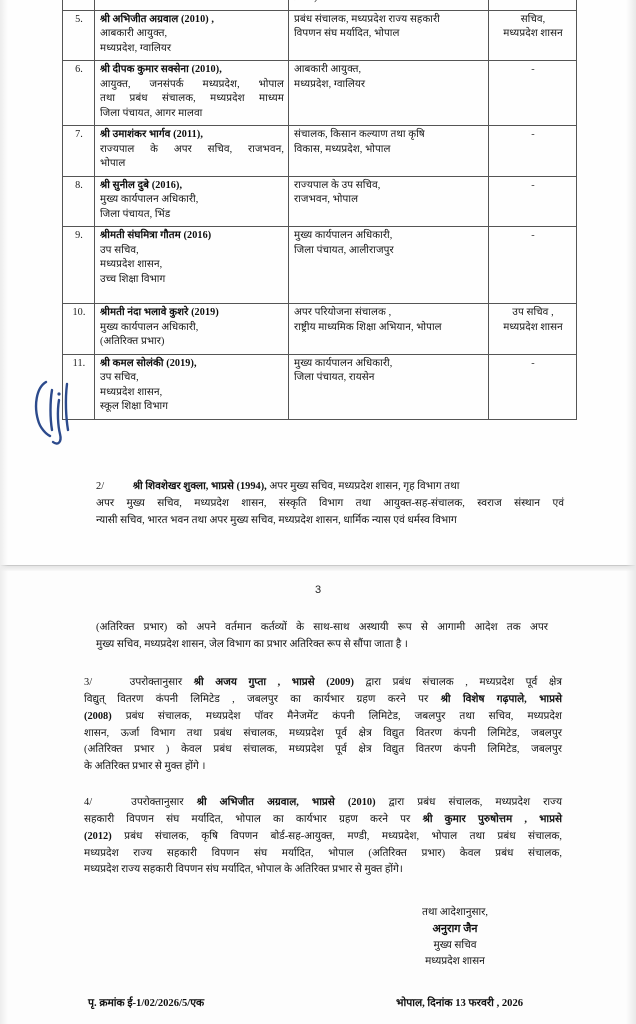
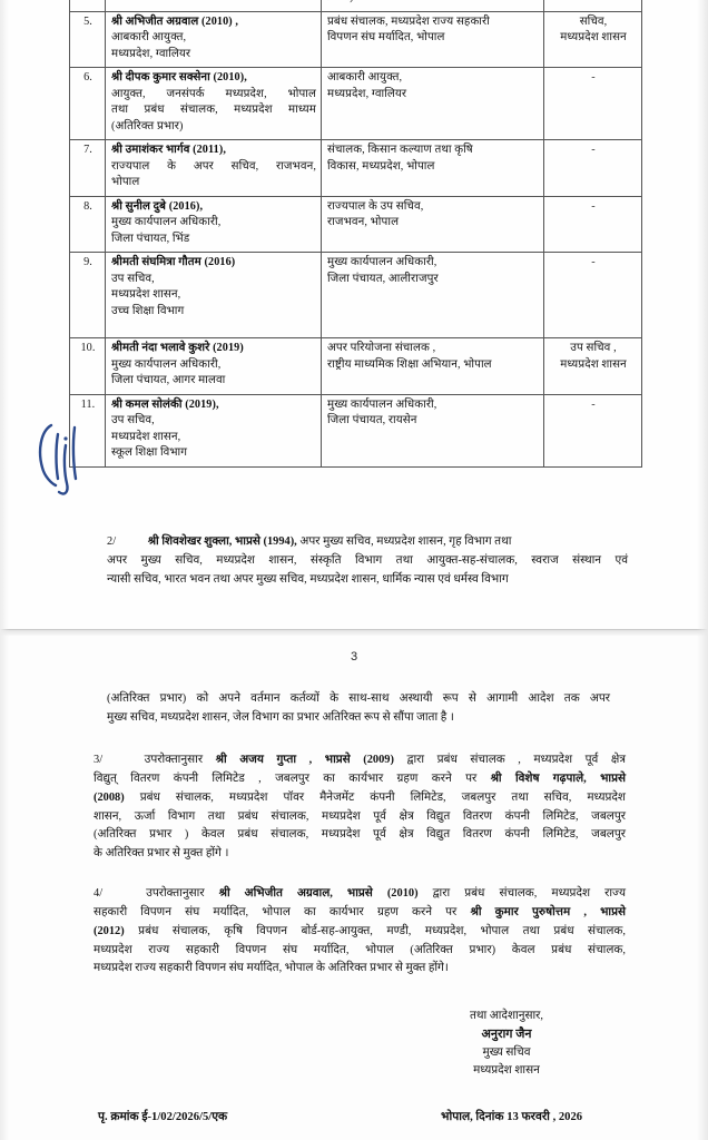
  5.	श्री अभिजीत अग्रवाल (2010) , आबकारी आयुक्त, मध्यप्रदेश, ग्वालियर	प्रबंध संचालक, मध्यप्रदेश राज्य सहकारी विपणन संघ मर्यादित, भोपाल	सचिव, मध्यप्रदेश शासन
- 6.	श्री दीपक कुमार सक्सेना (2010), आयुक्त, जनसंपर्क मध्यप्रदेश, भोपाल तथा प्रबंध संचालक, मध्यप्रदेश माध्यम जिला पंचायत, आगर मालवा	आबकारी आयुक्त, मध्यप्रदेश, ग्वालियर	-
+ 6.	श्री दीपक कुमार सक्सेना (2010), आयुक्त, जनसंपर्क मध्यप्रदेश, भोपाल तथा प्रबंध संचालक, मध्यप्रदेश माध्यम (अतिरिक्त प्रभार)	आबकारी आयुक्त, मध्यप्रदेश, ग्वालियर	-
  7.	श्री उमाशंकर भार्गव (2011), राज्यपाल के अपर सचिव, राजभवन, भोपाल	संचालक, किसान कल्याण तथा कृषि विकास, मध्यप्रदेश, भोपाल	-
  8.	श्री सुनील दुबे (2016), मुख्य कार्यपालन अधिकारी, जिला पंचायत, भिंड	राज्यपाल के उप सचिव, राजभवन, भोपाल	-
  9.	श्रीमती संघमित्रा गौतम (2016) उप सचिव, मध्यप्रदेश शासन, उच्च शिक्षा विभाग	मुख्य कार्यपालन अधिकारी, जिला पंचायत, आलीराजपुर	-
- 10.	श्रीमती नंदा भलावे कुशरे (2019) मुख्य कार्यपालन अधिकारी, (अतिरिक्त प्रभार)	अपर परियोजना संचालक , राष्ट्रीय माध्यमिक शिक्षा अभियान, भोपाल	उप सचिव , मध्यप्रदेश शासन
+ 10.	श्रीमती नंदा भलावे कुशरे (2019) मुख्य कार्यपालन अधिकारी, जिला पंचायत, आगर मालवा	अपर परियोजना संचालक , राष्ट्रीय माध्यमिक शिक्षा अभियान, भोपाल	उप सचिव , मध्यप्रदेश शासन
  11.	श्री कमल सोलंकी (2019), उप सचिव, मध्यप्रदेश शासन, स्कूल शिक्षा विभाग	मुख्य कार्यपालन अधिकारी, जिला पंचायत, रायसेन	-
  2/ श्री शिवशेखर शुक्ला, भाप्रसे (1994), अपर मुख्य सचिव, मध्यप्रदेश शासन, गृह विभाग तथा
  अपर मुख्य सचिव, मध्यप्रदेश शासन, संस्कृति विभाग तथा आयुक्त-सह-संचालक, स्वराज संस्थान एवं
  न्यासी सचिव, भारत भवन तथा अपर मुख्य सचिव, मध्यप्रदेश शासन, धार्मिक न्यास एवं धर्मस्व विभाग
  3
  (अतिरिक्त प्रभार) को अपने वर्तमान कर्तव्यों के साथ-साथ अस्थायी रूप से आगामी आदेश तक अपर
  मुख्य सचिव, मध्यप्रदेश शासन, जेल विभाग का प्रभार अतिरिक्त रूप से सौंपा जाता है ।
  3/ उपरोक्तानुसार श्री अजय गुप्ता , भाप्रसे (2009) द्वारा प्रबंध संचालक , मध्यप्रदेश पूर्व क्षेत्र
  विद्युत् वितरण कंपनी लिमिटेड , जबलपुर का कार्यभार ग्रहण करने पर श्री विशेष गढ़पाले, भाप्रसे
  (2008) प्रबंध संचालक, मध्यप्रदेश पॉवर मैनेजमेंट कंपनी लिमिटेड, जबलपुर तथा सचिव, मध्यप्रदेश
  शासन, ऊर्जा विभाग तथा प्रबंध संचालक, मध्यप्रदेश पूर्व क्षेत्र विद्युत वितरण कंपनी लिमिटेड, जबलपुर
  (अतिरिक्त प्रभार ) केवल प्रबंध संचालक, मध्यप्रदेश पूर्व क्षेत्र विद्युत वितरण कंपनी लिमिटेड, जबलपुर
  के अतिरिक्त प्रभार से मुक्त होंगे ।
  4/ उपरोक्तानुसार श्री अभिजीत अग्रवाल, भाप्रसे (2010) द्वारा प्रबंध संचालक, मध्यप्रदेश राज्य
  सहकारी विपणन संघ मर्यादित, भोपाल का कार्यभार ग्रहण करने पर श्री कुमार पुरुषोत्तम , भाप्रसे
  (2012) प्रबंध संचालक, कृषि विपणन बोर्ड-सह-आयुक्त, मण्डी, मध्यप्रदेश, भोपाल तथा प्रबंध संचालक,
  मध्यप्रदेश राज्य सहकारी विपणन संघ मर्यादित, भोपाल (अतिरिक्त प्रभार) केवल प्रबंध संचालक,
  मध्यप्रदेश राज्य सहकारी विपणन संघ मर्यादित, भोपाल के अतिरिक्त प्रभार से मुक्त होंगे।
  तथा आदेशानुसार,
  अनुराग जैन
  मुख्य सचिव
  मध्यप्रदेश शासन
  पृ. क्रमांक ई-1/02/2026/5/एक
  भोपाल, दिनांक 13 फरवरी , 2026
